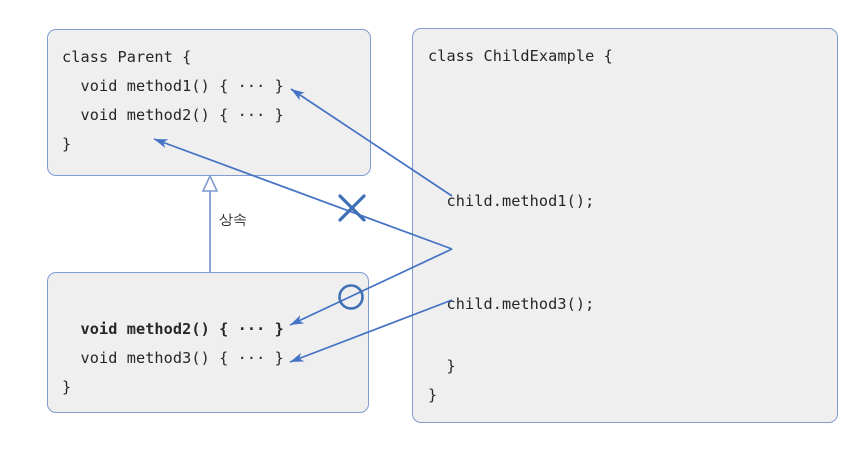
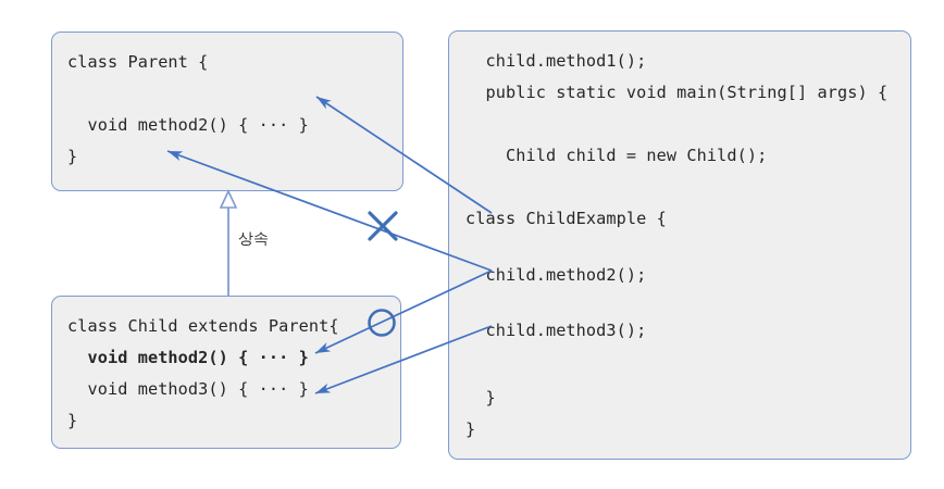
  class Parent {
- void method1() { ··· }
  void method2() { ··· }
  }
+ class Child extends Parent{
  void method2() { ··· }
  void method3() { ··· }
  }
- class ChildExample {
+ child.method1();
+ public static void main(String[] args) {
+ Child child = new Child();
- child.method1();
+ class ChildExample {
+ child.method2();
  child.method3();
  }
  }
  상속
